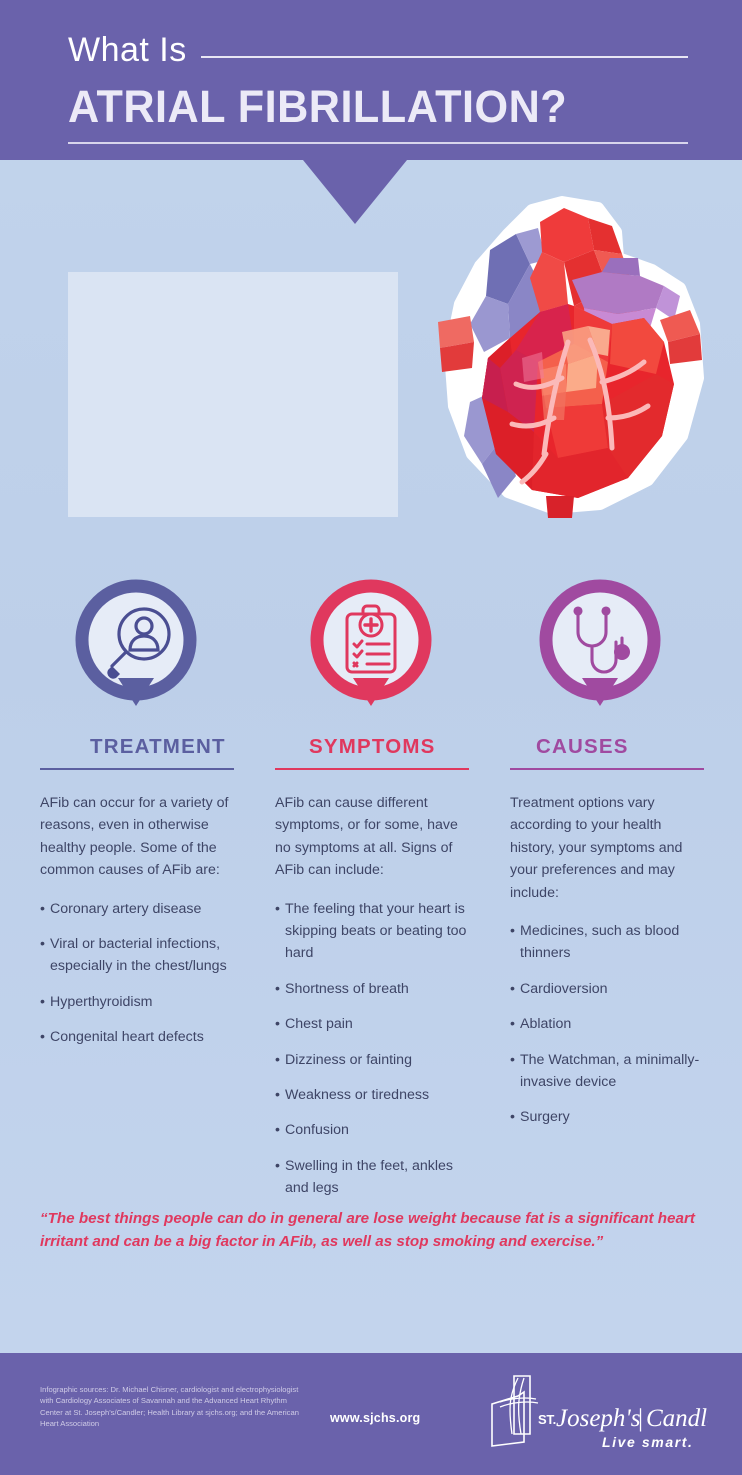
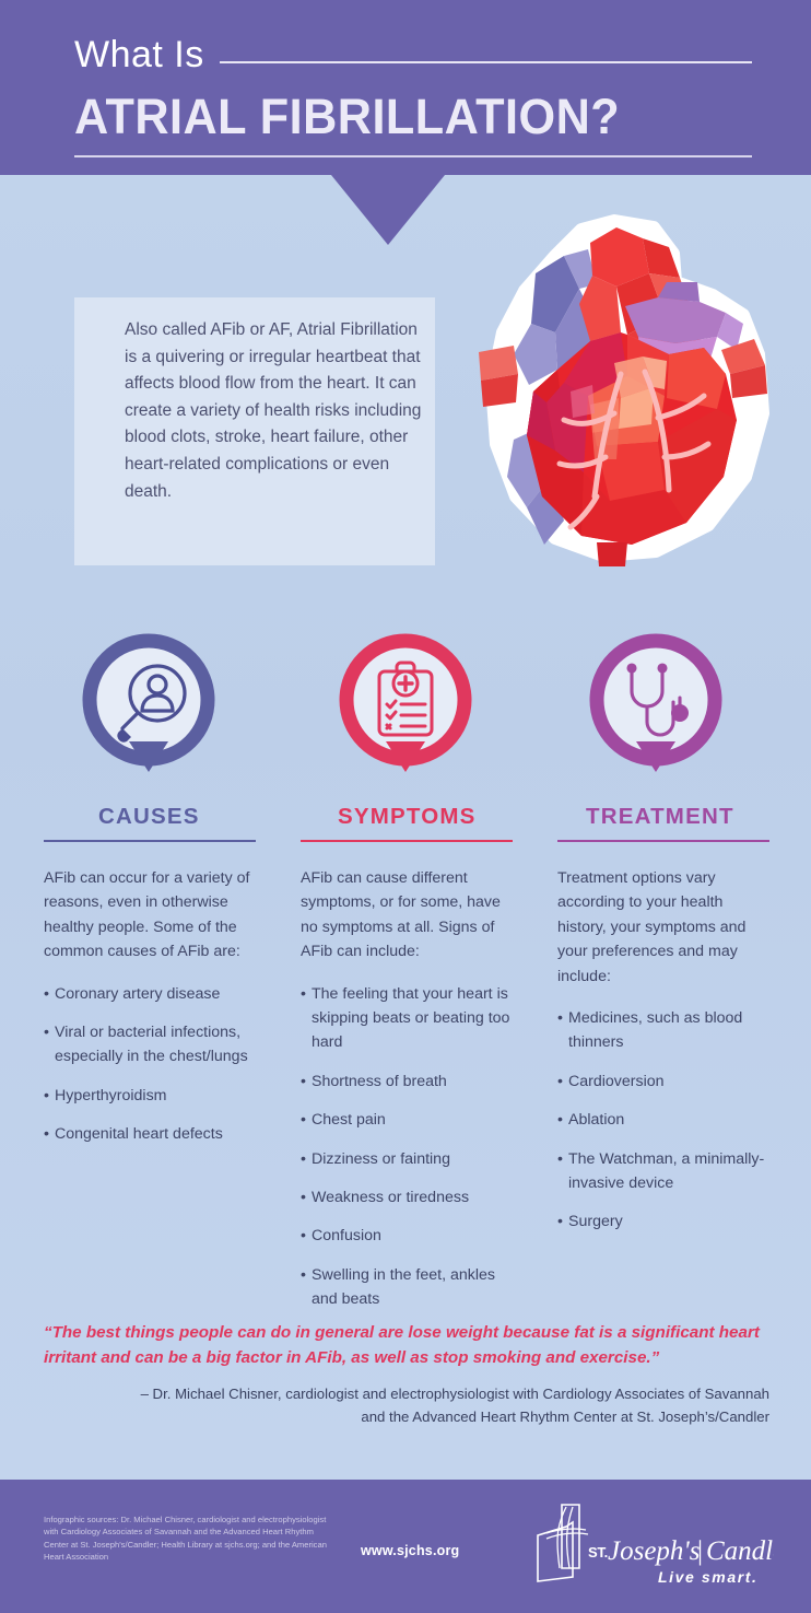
  What Is
  ATRIAL FIBRILLATION?
+ Also called AFib or AF, Atrial Fibrillation is a quivering or irregular heartbeat that affects blood flow from the heart. It can create a variety of health risks including blood clots, stroke, heart failure, other heart-related complications or even death.
- TREATMENT
+ CAUSES
  AFib can occur for a variety of reasons, even in otherwise healthy people. Some of the common causes of AFib are:
  Coronary artery disease
  Viral or bacterial infections, especially in the chest/lungs
  Hyperthyroidism
  Congenital heart defects
  SYMPTOMS
  AFib can cause different symptoms, or for some, have no symptoms at all. Signs of AFib can include:
  The feeling that your heart is skipping beats or beating too hard
  Shortness of breath
  Chest pain
  Dizziness or fainting
  Weakness or tiredness
  Confusion
- Swelling in the feet, ankles and legs
+ Swelling in the feet, ankles and beats
- CAUSES
+ TREATMENT
  Treatment options vary according to your health history, your symptoms and your preferences and may include:
  Medicines, such as blood thinners
  Cardioversion
  Ablation
  The Watchman, a minimally-invasive device
  Surgery
  “The best things people can do in general are lose weight because fat is a significant heart irritant and can be a big factor in AFib, as well as stop smoking and exercise.”
+ – Dr. Michael Chisner, cardiologist and electrophysiologist with Cardiology Associates of Savannah and the Advanced Heart Rhythm Center at St. Joseph’s/Candler
  Infographic sources: Dr. Michael Chisner, cardiologist and electrophysiologist with Cardiology Associates of Savannah and the Advanced Heart Rhythm Center at St. Joseph's/Candler; Health Library at sjchs.org; and the American Heart Association
  www.sjchs.org
  ST.
  Joseph's
  |
  Candl
  Live smart.
